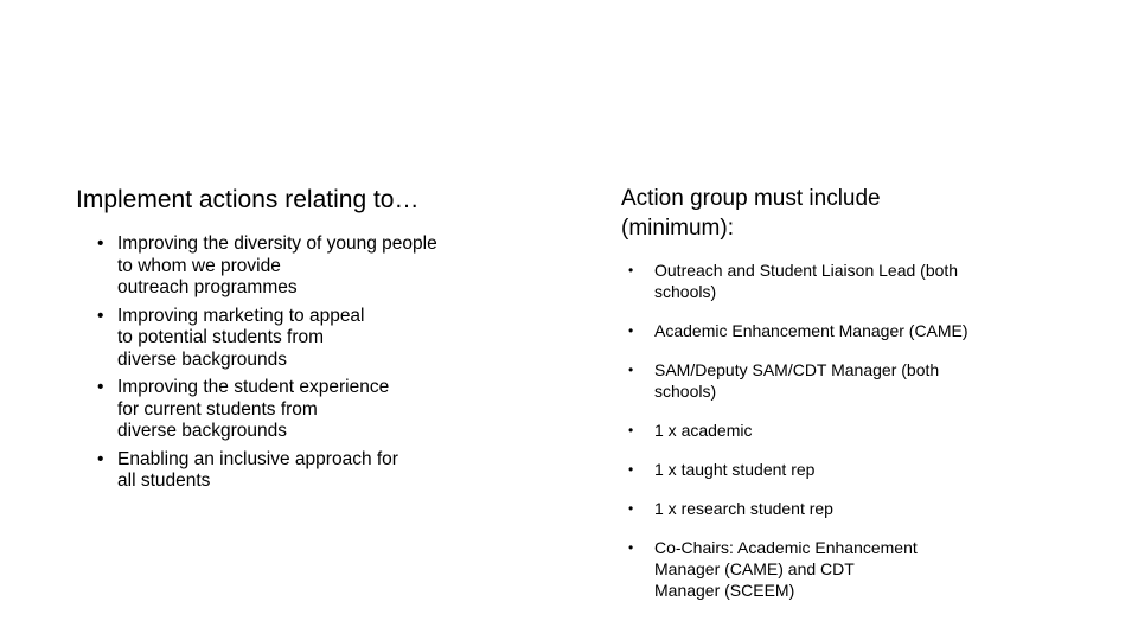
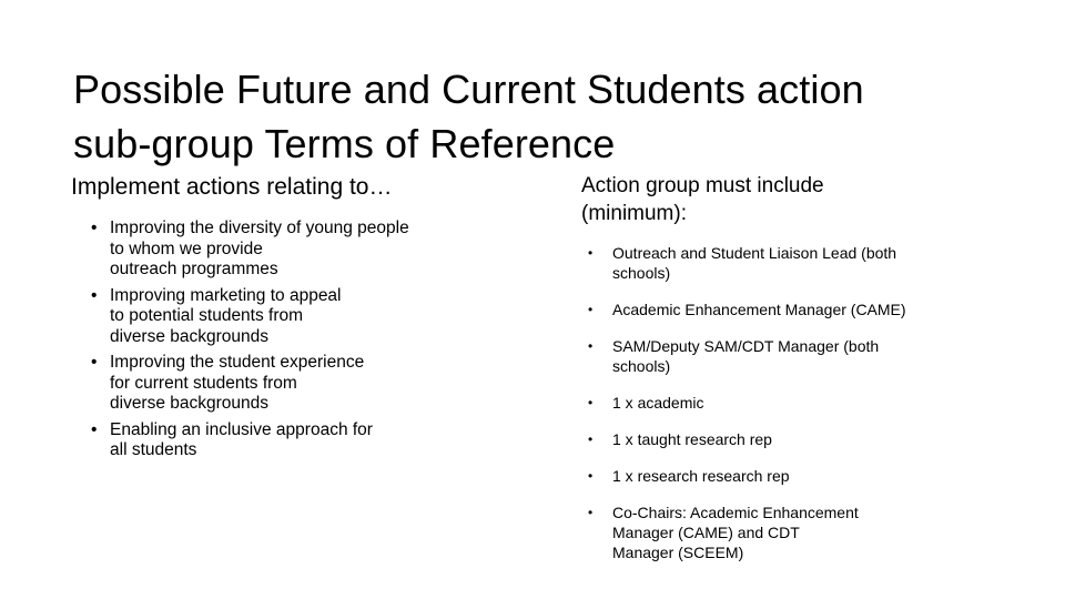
+ Possible Future and Current Students action
+ sub-group Terms of Reference
  Implement actions relating to…
  Improving the diversity of young people
  to whom we provide
  outreach programmes
  Improving marketing to appeal
  to potential students from
  diverse backgrounds
  Improving the student experience
  for current students from
  diverse backgrounds
  Enabling an inclusive approach for
  all students
  Action group must include
  (minimum):
  Outreach and Student Liaison Lead (both
  schools)
  Academic Enhancement Manager (CAME)
  SAM/Deputy SAM/CDT Manager (both
  schools)
  1 x academic
- 1 x taught student rep
+ 1 x taught research rep
- 1 x research student rep
+ 1 x research research rep
  Co-Chairs: Academic Enhancement
  Manager (CAME) and CDT
  Manager (SCEEM)
